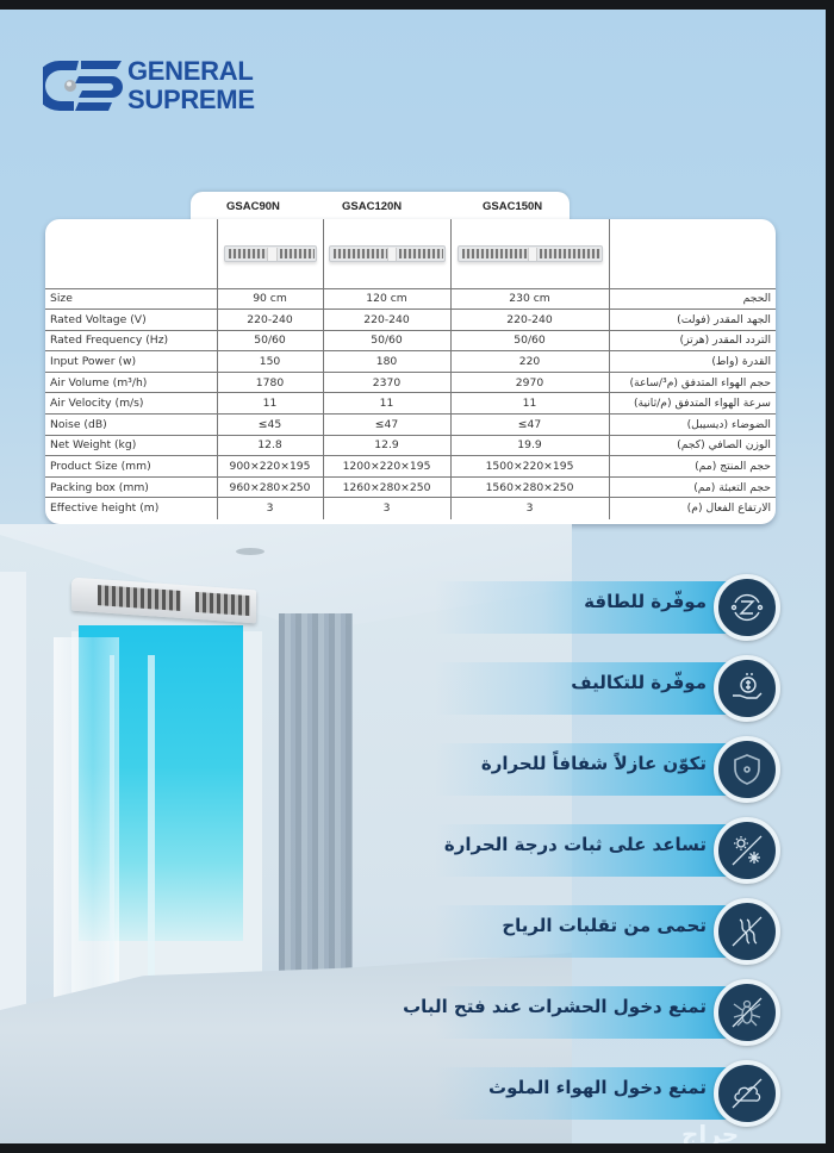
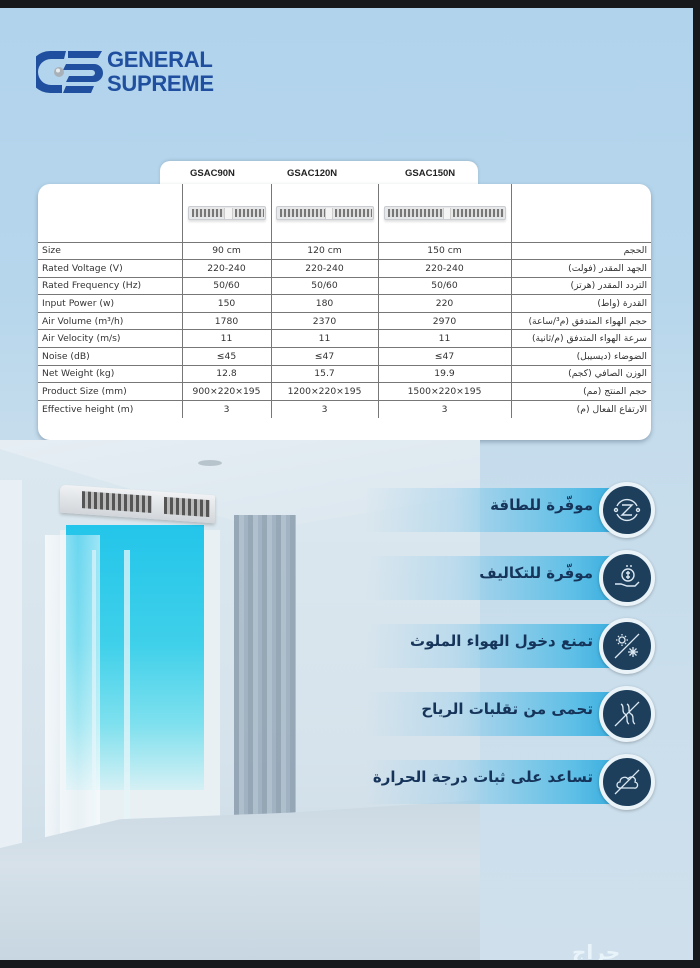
  GENERAL
  SUPREME
  GSAC90N
  GSAC120N
  GSAC150N
- Size	90 cm	120 cm	230 cm	الحجم
+ Size	90 cm	120 cm	150 cm	الحجم
  Rated Voltage (V)	220-240	220-240	220-240	الجهد المقدر (فولت)
  Rated Frequency (Hz)	50/60	50/60	50/60	التردد المقدر (هرتز)
  Input Power (w)	150	180	220	القدرة (واط)
  Air Volume (m³/h)	1780	2370	2970	حجم الهواء المتدفق (م³/ساعة)
  Air Velocity (m/s)	11	11	11	سرعة الهواء المتدفق (م/ثانية)
  Noise (dB)	≤45	≤47	≤47	الضوضاء (ديسيبل)
- Net Weight (kg)	12.8	12.9	19.9	الوزن الصافي (كجم)
+ Net Weight (kg)	12.8	15.7	19.9	الوزن الصافي (كجم)
  Product Size (mm)	900×220×195	1200×220×195	1500×220×195	حجم المنتج (مم)
- Packing box (mm)	960×280×250	1260×280×250	1560×280×250	حجم التعبئة (مم)
  Effective height (m)	3	3	3	الارتفاع الفعال (م)
  موفّرة للطاقة
  موفّرة للتكاليف
- تكوّن عازلاً شفافاً للحرارة
- تساعد على ثبات درجة الحرارة
+ تمنع دخول الهواء الملوث
  تحمى من تقلبات الرياح
- تمنع دخول الحشرات عند فتح الباب
- تمنع دخول الهواء الملوث
+ تساعد على ثبات درجة الحرارة
  حراج
